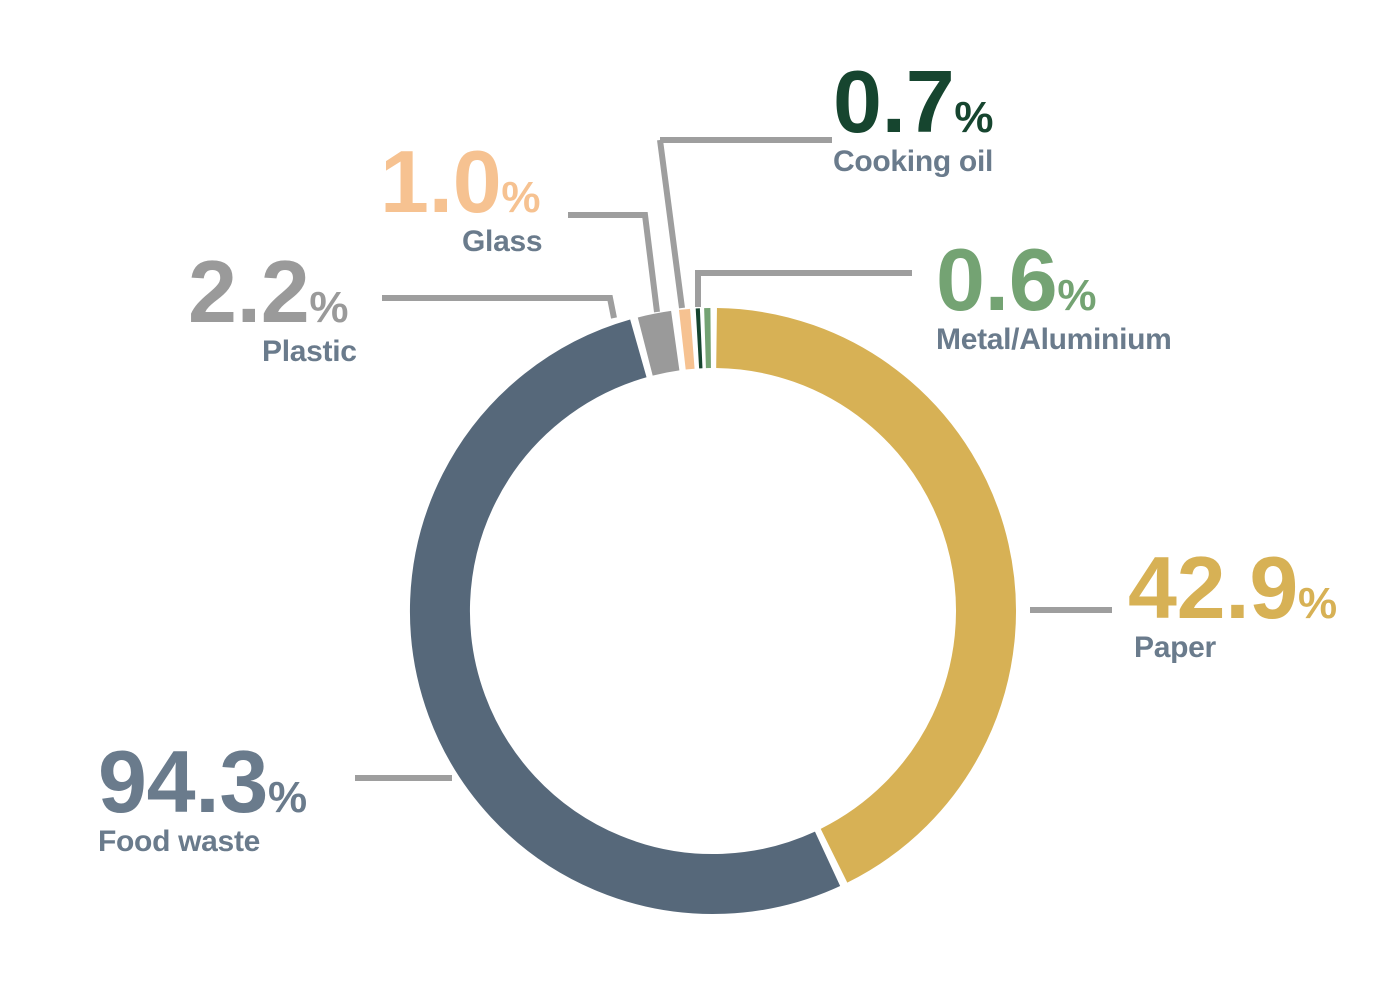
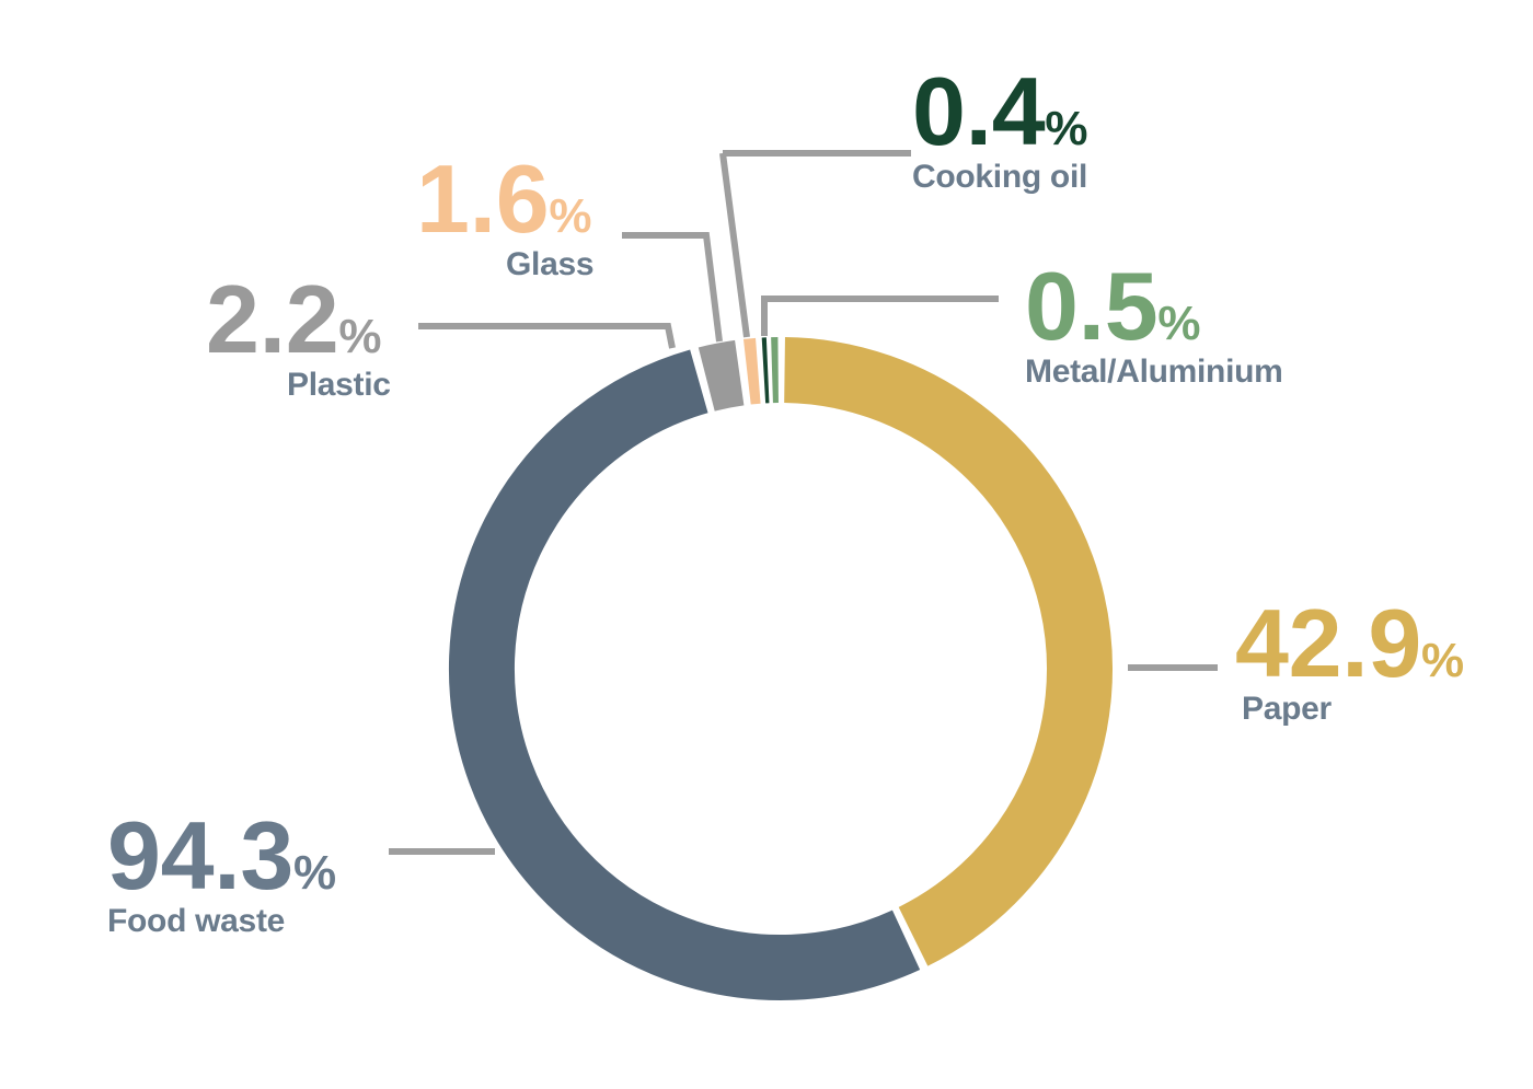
- 0.7%
+ 0.4%
  Cooking oil
- 1.0%
+ 1.6%
  Glass
  2.2%
  Plastic
- 0.6%
+ 0.5%
  Metal/Aluminium
  42.9%
  Paper
  94.3%
  Food waste
